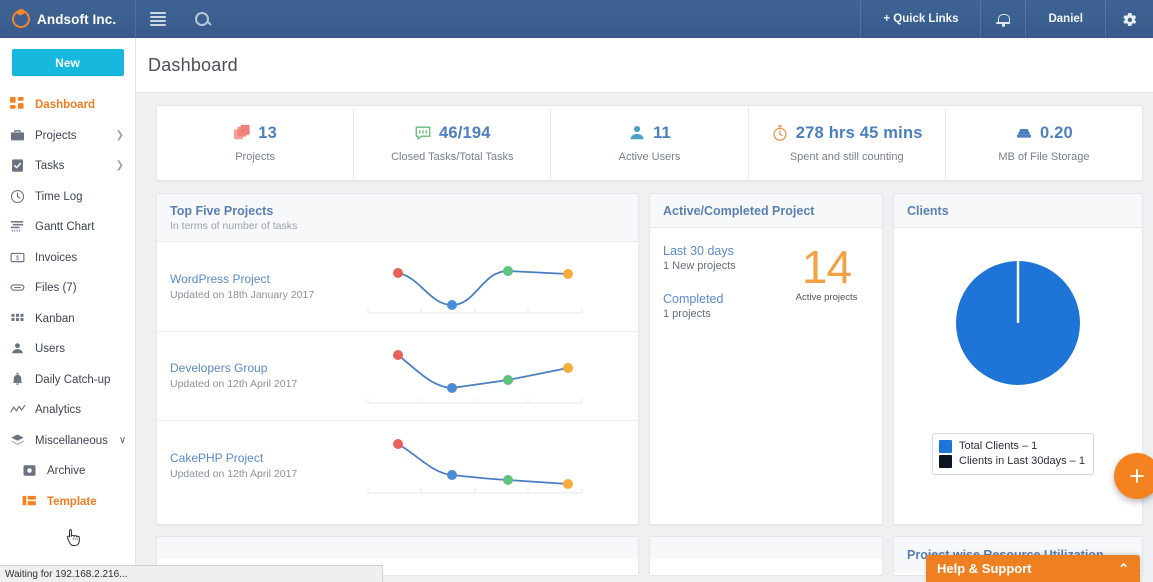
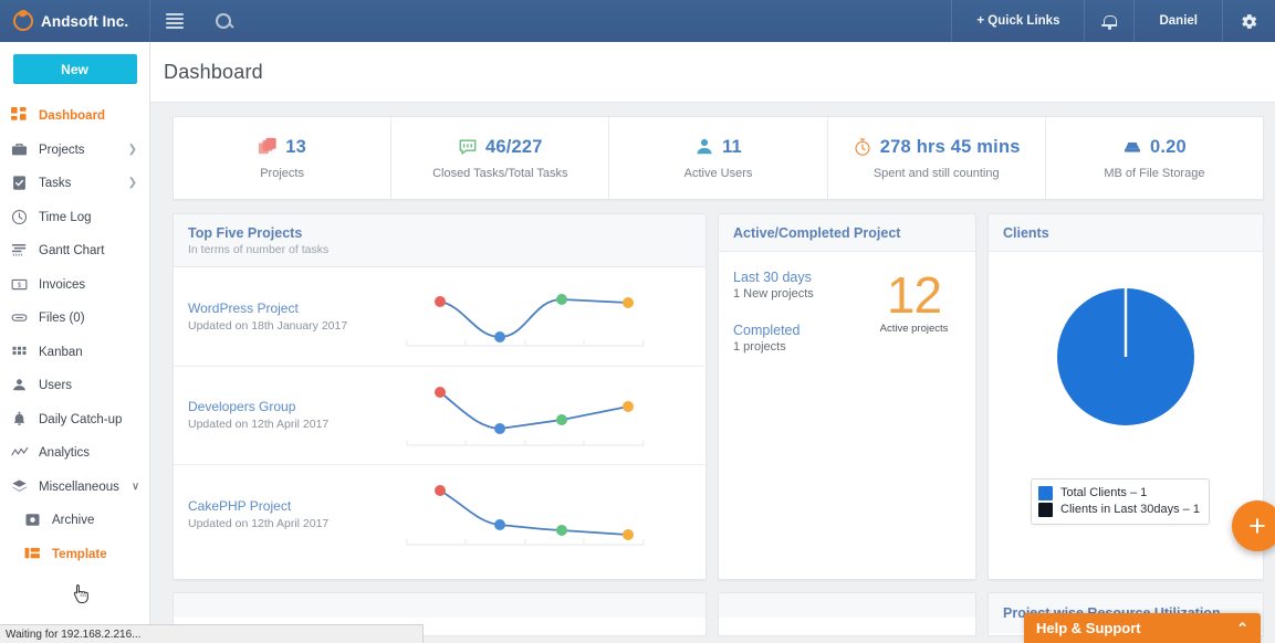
  Andsoft Inc.
  + Quick Links
  Daniel
  New
  Dashboard
  Projects
  ❯
  Tasks
  ❯
  Time Log
  Gantt Chart
  Invoices
- Files (7)
+ Files (0)
  Kanban
  Users
  Daily Catch-up
  Analytics
  Miscellaneous
  ∨
  Archive
  Template
  Dashboard
  13
  Projects
- 46/194
+ 46/227
  Closed Tasks/Total Tasks
  11
  Active Users
  278 hrs 45 mins
  Spent and still counting
  0.20
  MB of File Storage
  Top Five Projects
  In terms of number of tasks
  WordPress Project
  Updated on 18th January 2017
  Developers Group
  Updated on 12th April 2017
  CakePHP Project
  Updated on 12th April 2017
  Active/Completed Project
  Last 30 days
  1 New projects
  Completed
  1 projects
- 14
+ 12
  Active projects
  Clients
  Total Clients – 1
  Clients in Last 30days – 1
  +
  Help & Support
  ⌃
  Waiting for 192.168.2.216...
